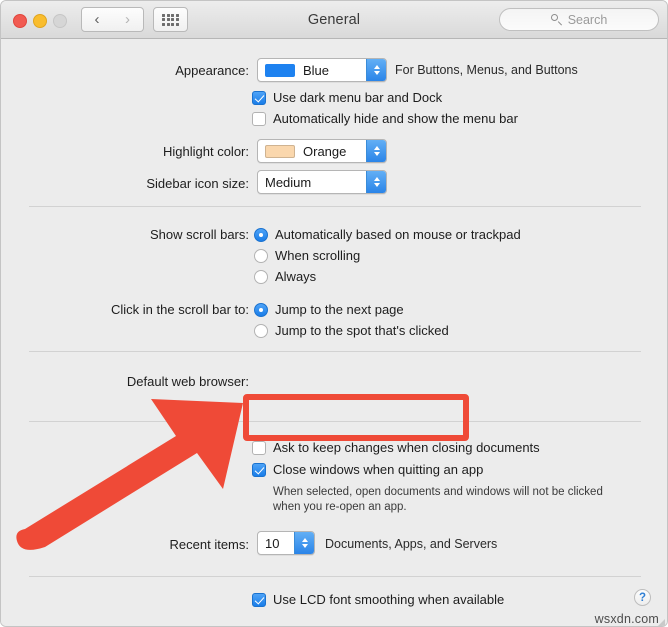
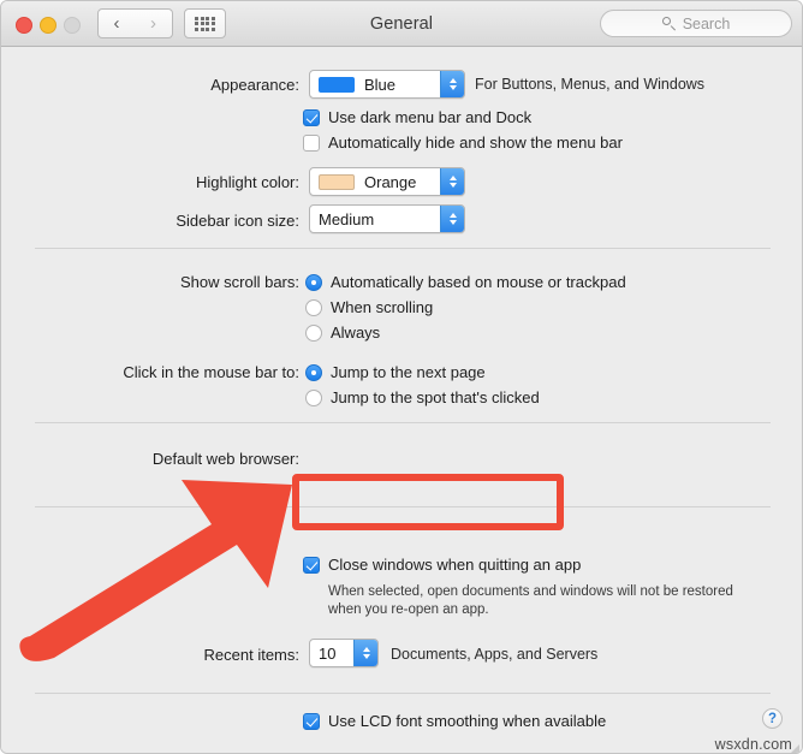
  ‹
  ›
  General
  Search
  Appearance:
  Blue
- For Buttons, Menus, and Buttons
+ For Buttons, Menus, and Windows
  Use dark menu bar and Dock
  Automatically hide and show the menu bar
  Highlight color:
  Orange
  Sidebar icon size:
  Medium
  Show scroll bars:
  Automatically based on mouse or trackpad
  When scrolling
  Always
- Click in the scroll bar to:
+ Click in the mouse bar to:
  Jump to the next page
  Jump to the spot that's clicked
  Default web browser:
- Ask to keep changes when closing documents
  Close windows when quitting an app
- When selected, open documents and windows will not be clicked
+ When selected, open documents and windows will not be restored
  when you re-open an app.
  Recent items:
  10
  Documents, Apps, and Servers
  Use LCD font smoothing when available
  ?
  wsxdn.com
